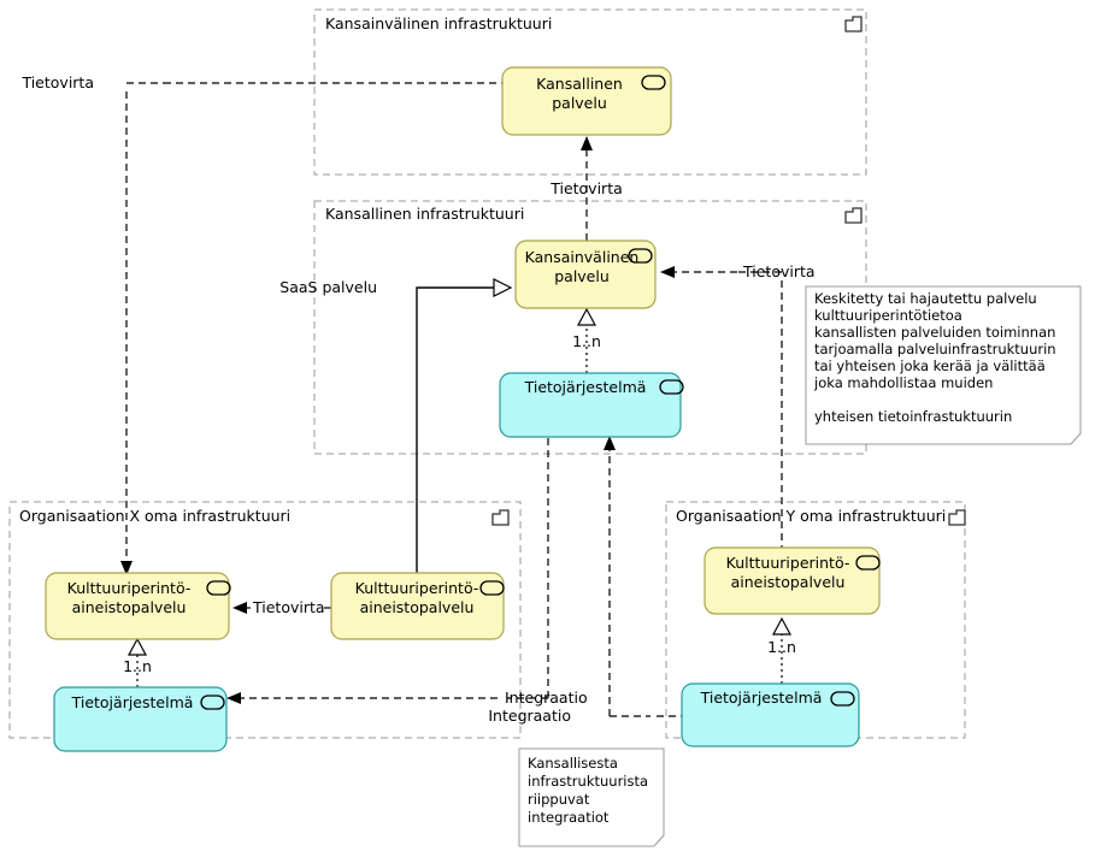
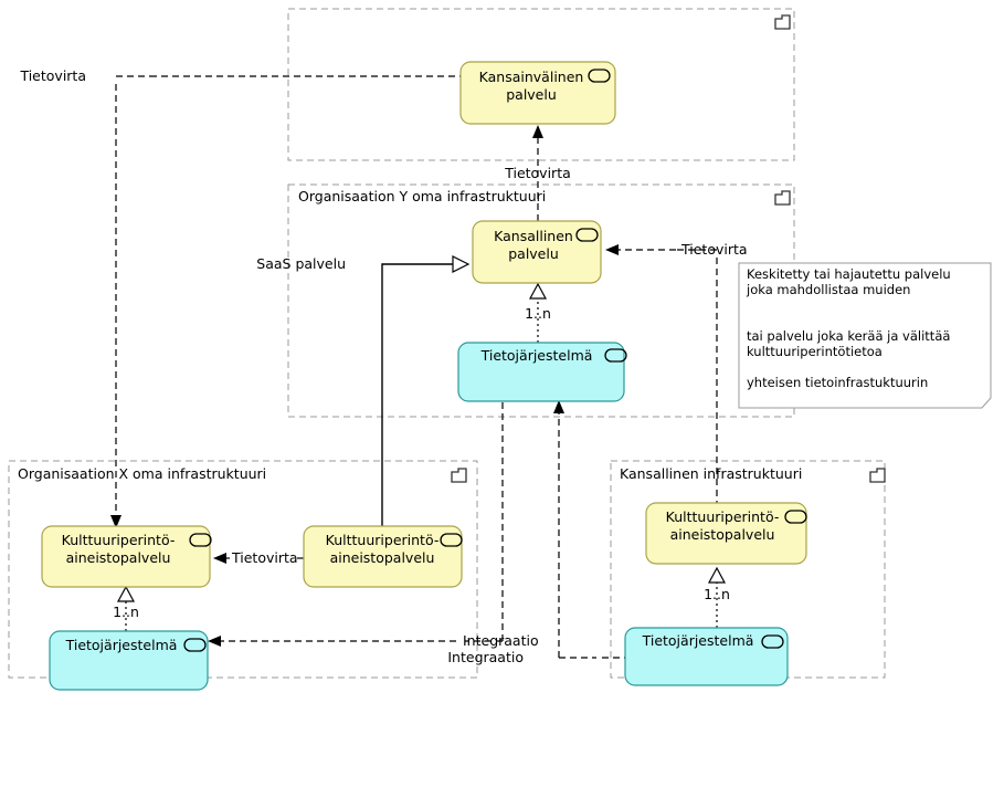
- Kansainvälinen infrastruktuuri
- Kansallinen infrastruktuuri
+ Organisaation Y oma infrastruktuuri
  Organisaation X oma infrastruktuuri
- Organisaation Y oma infrastruktuuri
+ Kansallinen infrastruktuuri
  Tietovirta
  Tietovirta
  Tietovirta
  1..n
  SaaS palvelu
  Integraatio
  Integraatio
  Tietovirta
  1..n
  1..n
- Kansallinen
+ Kansainvälinen
  palvelu
- Kansainvälinen
+ Kansallinen
  palvelu
  Tietojärjestelmä
  Kulttuuriperintö-
  aineistopalvelu
  Kulttuuriperintö-
  aineistopalvelu
  Tietojärjestelmä
  Kulttuuriperintö-
  aineistopalvelu
  Tietojärjestelmä
  Keskitetty tai hajautettu palvelu
- kulttuuriperintötietoa
+ joka mahdollistaa muiden
- kansallisten palveluiden toiminnan
- tarjoamalla palveluinfrastruktuurin
- tai yhteisen joka kerää ja välittää
+ tai palvelu joka kerää ja välittää
- joka mahdollistaa muiden
+ kulttuuriperintötietoa
  yhteisen tietoinfrastuktuurin
- Kansallisesta
- infrastruktuurista
- riippuvat
- integraatiot
